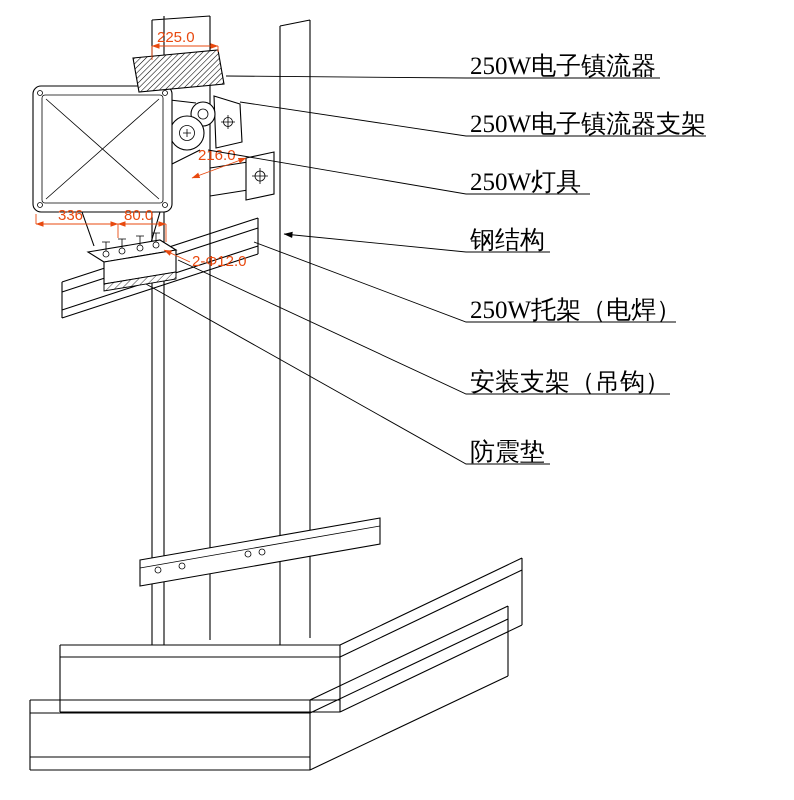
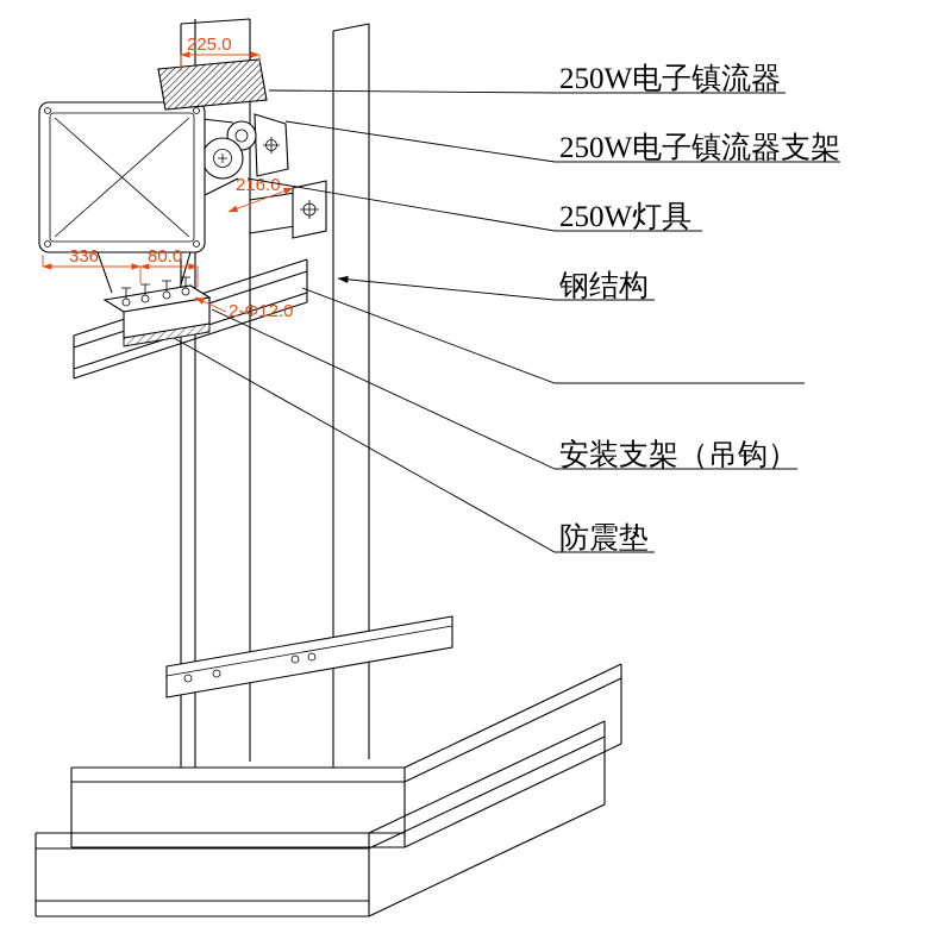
  225.0
  216.0
  336
  80.0
  2-Φ12.0
  250W电子镇流器
  250W电子镇流器支架
  250W灯具
  钢结构
- 250W托架（电焊）
  安装支架（吊钩）
  防震垫
